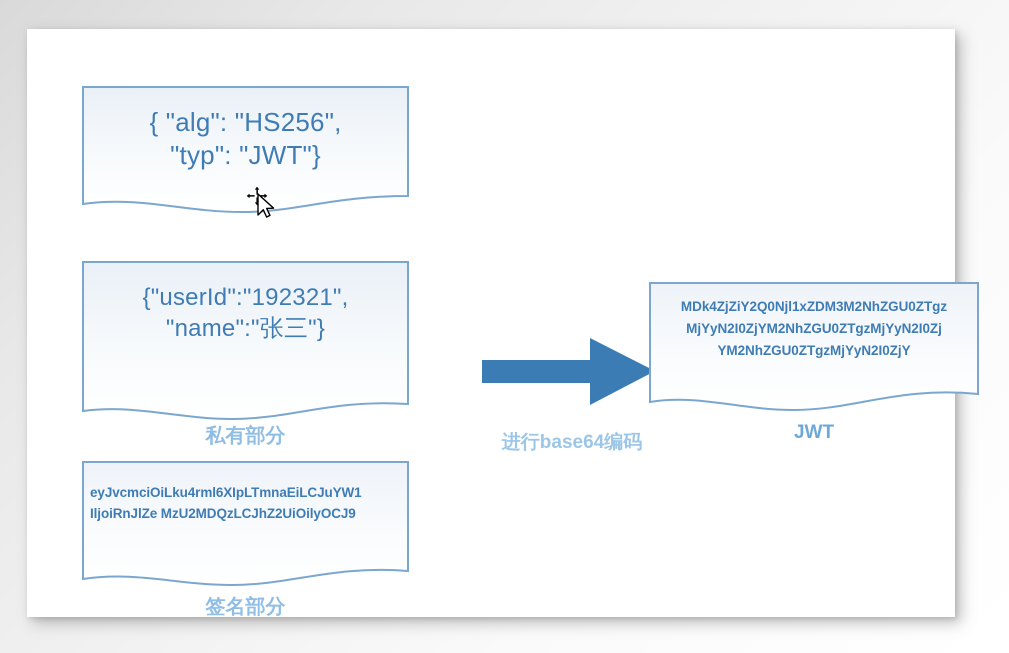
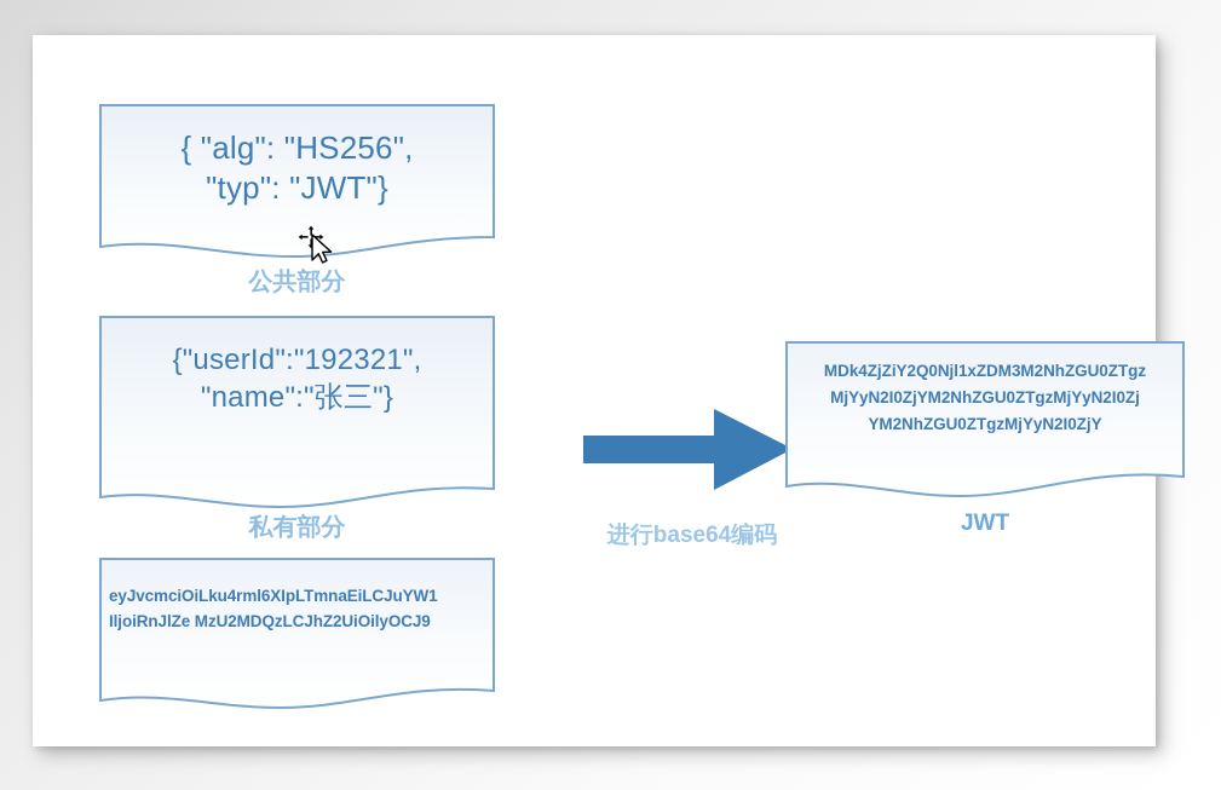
  { "alg": "HS256",
  "typ": "JWT"}
+ 公共部分
  {"userId":"192321",
  "name":"张三"}
  私有部分
  eyJvcmciOiLku4rml6XIpLTmnaEiLCJuYW1
  IljoiRnJlZe MzU2MDQzLCJhZ2UiOilyOCJ9
- 签名部分
  进行base64编码
  MDk4ZjZiY2Q0Njl1xZDM3M2NhZGU0ZTgz
  MjYyN2I0ZjYM2NhZGU0ZTgzMjYyN2I0Zj
  YM2NhZGU0ZTgzMjYyN2I0ZjY
  JWT
